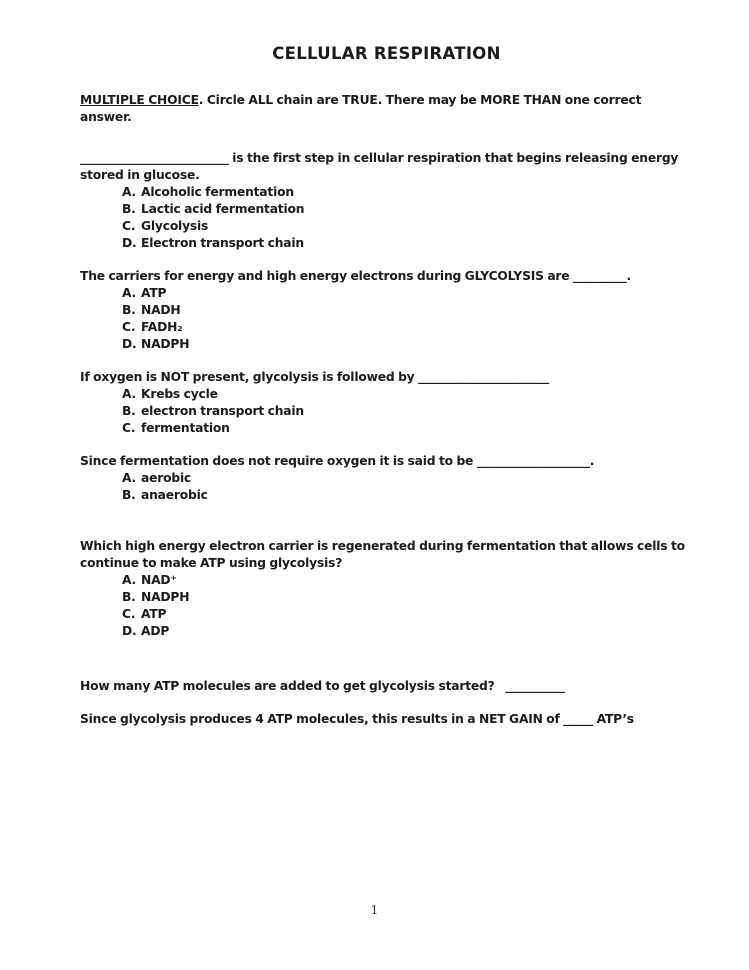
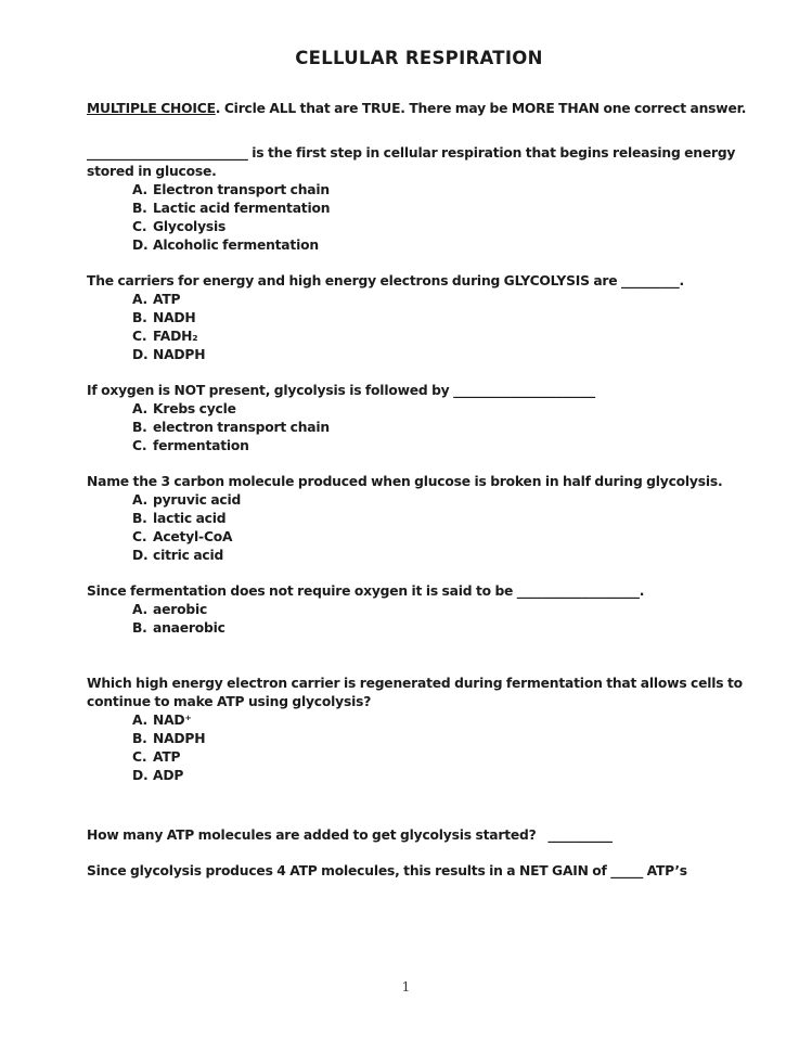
  CELLULAR RESPIRATION
- MULTIPLE CHOICE. Circle ALL chain are TRUE. There may be MORE THAN one correct answer.
+ MULTIPLE CHOICE. Circle ALL that are TRUE. There may be MORE THAN one correct answer.
  _________________________ is the first step in cellular respiration that begins releasing energy stored in glucose.
- A. Alcoholic fermentation
+ A. Electron transport chain
  B. Lactic acid fermentation
  C. Glycolysis
- D. Electron transport chain
+ D. Alcoholic fermentation
  The carriers for energy and high energy electrons during GLYCOLYSIS are _________.
  A. ATP
  B. NADH
  C. FADH₂
  D. NADPH
  If oxygen is NOT present, glycolysis is followed by ______________________
  A. Krebs cycle
  B. electron transport chain
  C. fermentation
+ Name the 3 carbon molecule produced when glucose is broken in half during glycolysis.
+ A. pyruvic acid
+ B. lactic acid
+ C. Acetyl-CoA
+ D. citric acid
  Since fermentation does not require oxygen it is said to be ___________________.
  A. aerobic
  B. anaerobic
  Which high energy electron carrier is regenerated during fermentation that allows cells to continue to make ATP using glycolysis?
  A. NAD⁺
  B. NADPH
  C. ATP
  D. ADP
  How many ATP molecules are added to get glycolysis started? __________
  Since glycolysis produces 4 ATP molecules, this results in a NET GAIN of _____ ATP’s
  1
